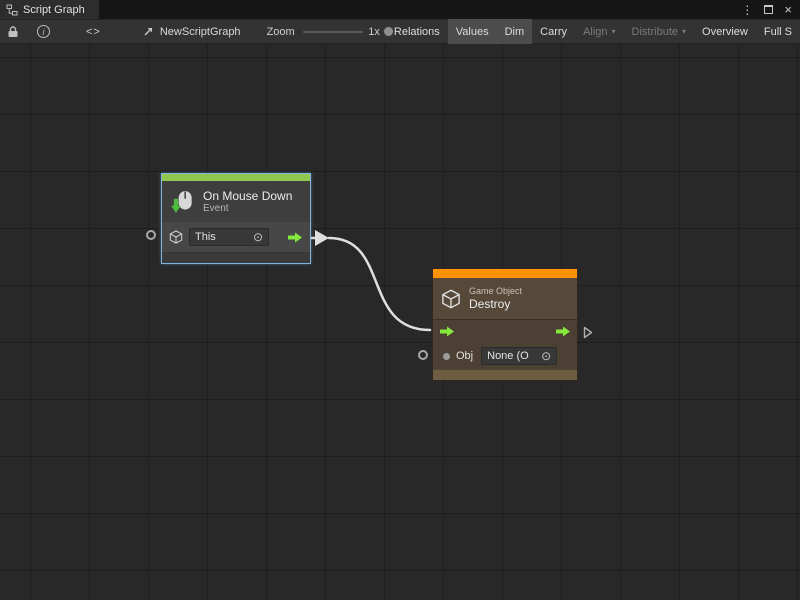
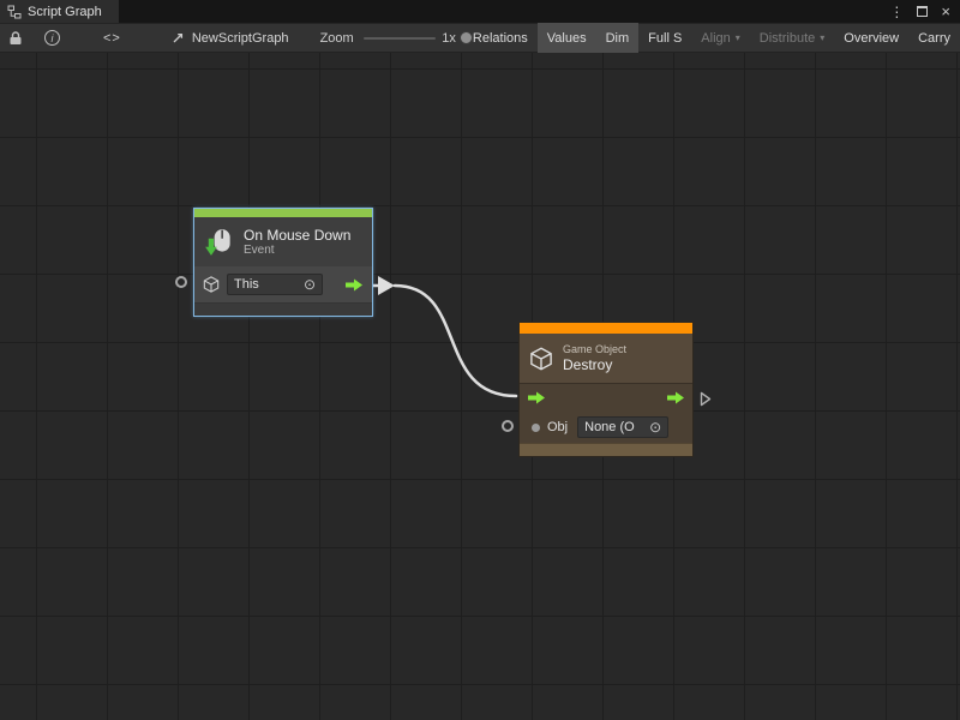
  Script Graph
  ⋮
  ×
  i
  <>
  NewScriptGraph
  Zoom
  1x
  Relations
  Values
  Dim
- Carry
+ Full S
  Align
  ▾
  Distribute
  ▾
  Overview
- Full S
+ Carry
  On Mouse Down
  Event
  This
  ⊙
  Game Object
  Destroy
  Obj
  None (O
  ⊙
